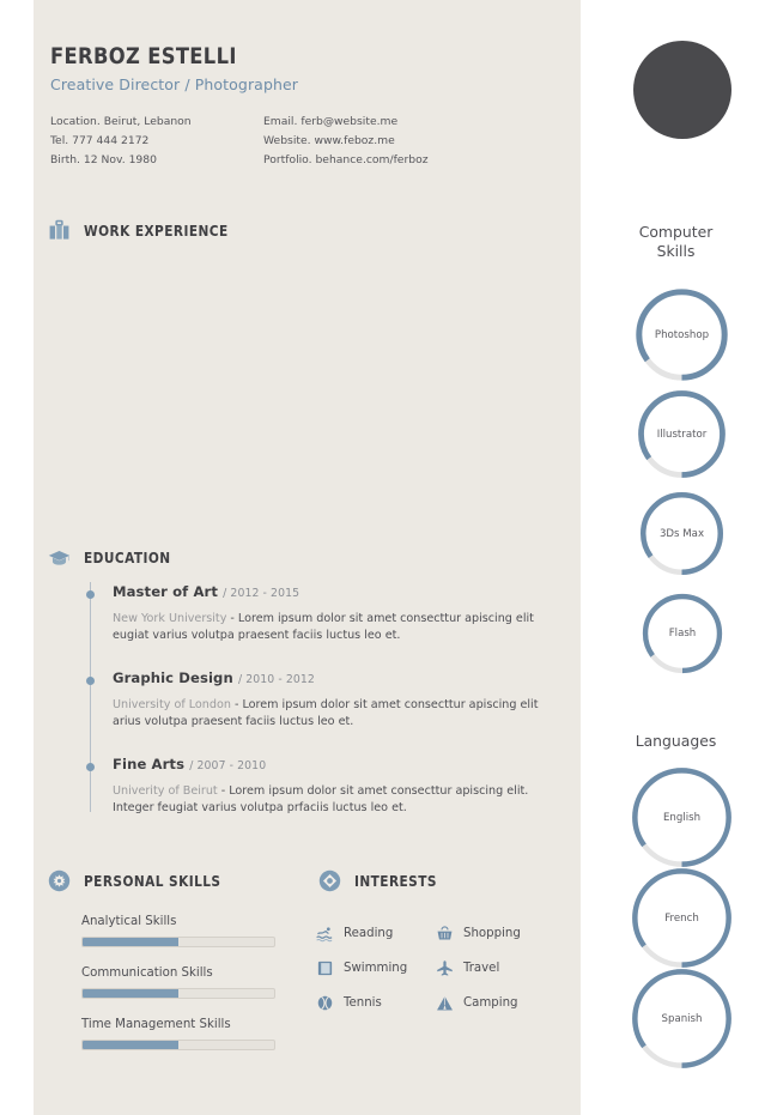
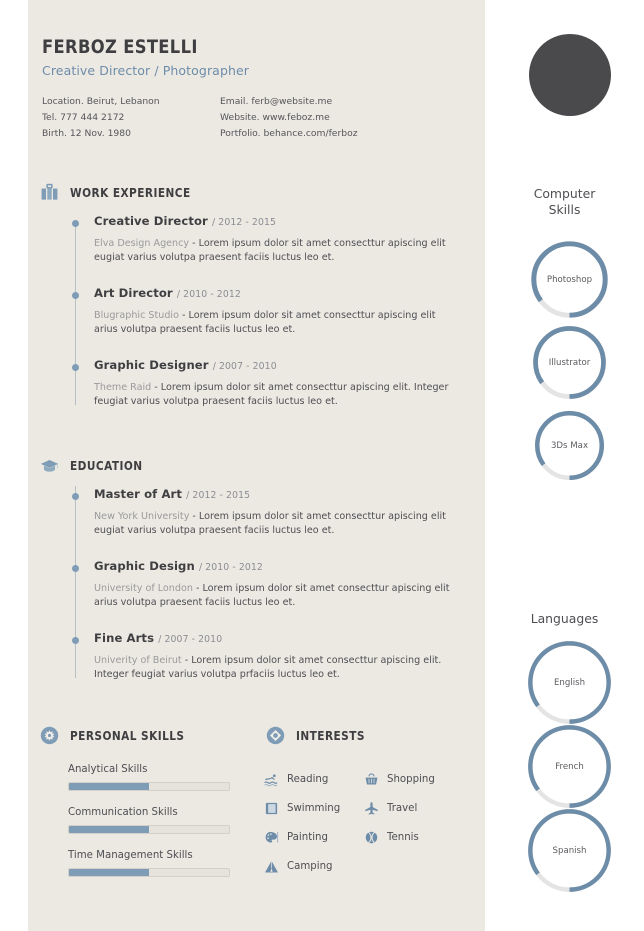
  FERBOZ ESTELLI
  Creative Director / Photographer
  Location. Beirut, Lebanon
  Tel. 777 444 2172
  Birth. 12 Nov. 1980
  Email. ferb@website.me
  Website. www.feboz.me
  Portfolio. behance.com/ferboz
  WORK EXPERIENCE
+ Creative Director / 2012 - 2015
+ Elva Design Agency - Lorem ipsum dolor sit amet consecttur apiscing elit eugiat varius volutpa praesent faciis luctus leo et.
+ Art Director / 2010 - 2012
+ Blugraphic Studio - Lorem ipsum dolor sit amet consecttur apiscing elit arius volutpa praesent faciis luctus leo et.
+ Graphic Designer / 2007 - 2010
+ Theme Raid - Lorem ipsum dolor sit amet consecttur apiscing elit. Integer feugiat varius volutpa praesent faciis luctus leo et.
  EDUCATION
  Master of Art / 2012 - 2015
  New York University - Lorem ipsum dolor sit amet consecttur apiscing elit eugiat varius volutpa praesent faciis luctus leo et.
  Graphic Design / 2010 - 2012
  University of London - Lorem ipsum dolor sit amet consecttur apiscing elit arius volutpa praesent faciis luctus leo et.
  Fine Arts / 2007 - 2010
  Univerity of Beirut - Lorem ipsum dolor sit amet consecttur apiscing elit. Integer feugiat varius volutpa prfaciis luctus leo et.
  PERSONAL SKILLS
  Analytical Skills
  Communication Skills
  Time Management Skills
  INTERESTS
  Reading
  Shopping
  Swimming
  Travel
+ Painting
  Tennis
  Camping
  Computer
  Skills
  Photoshop
  Illustrator
  3Ds Max
- Flash
  Languages
  English
  French
  Spanish
